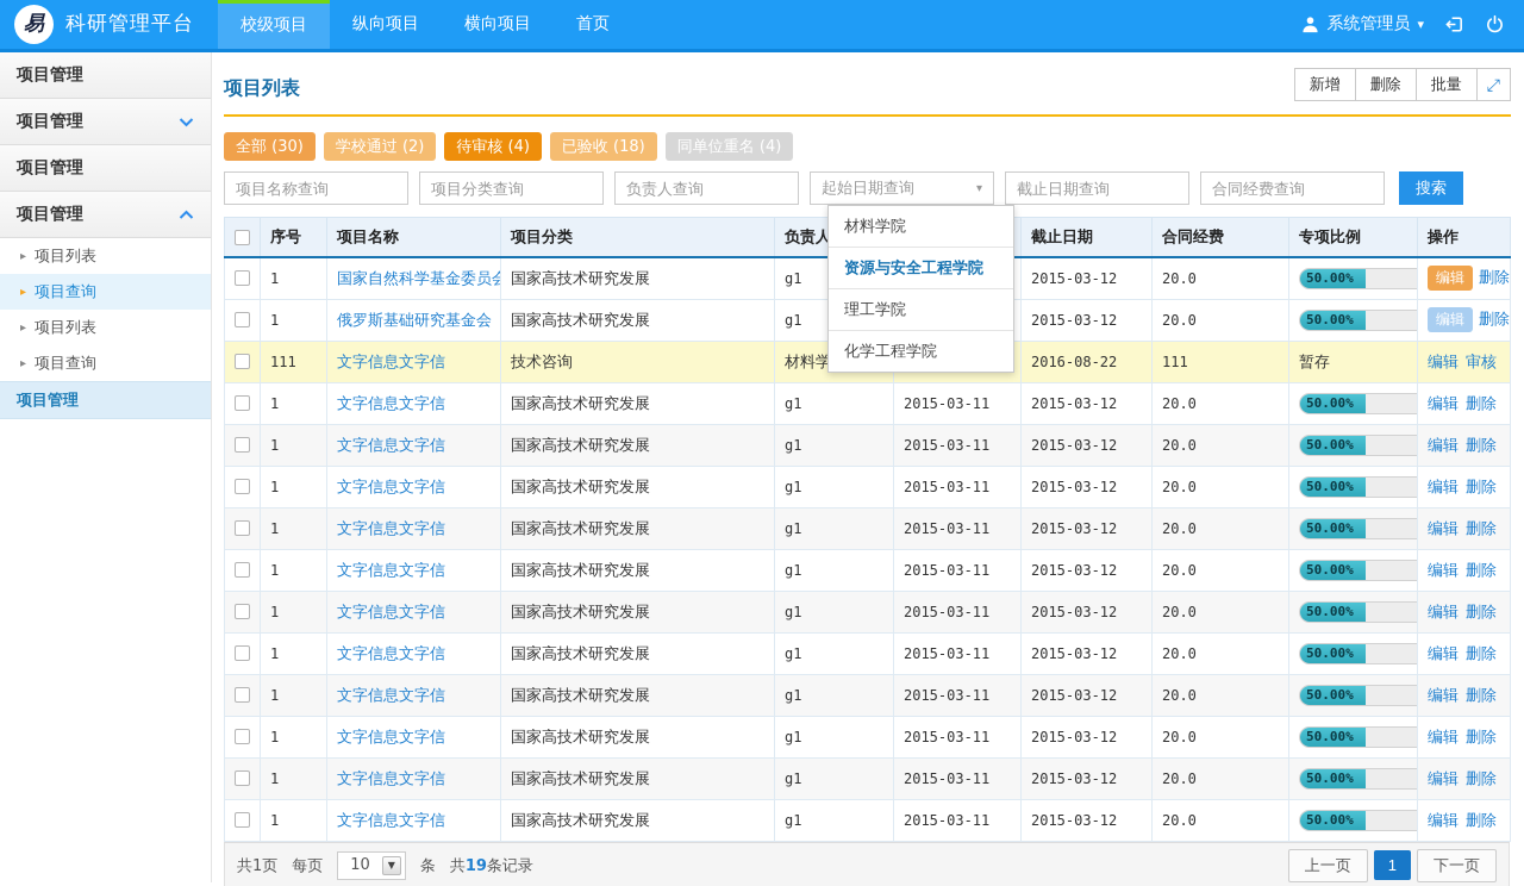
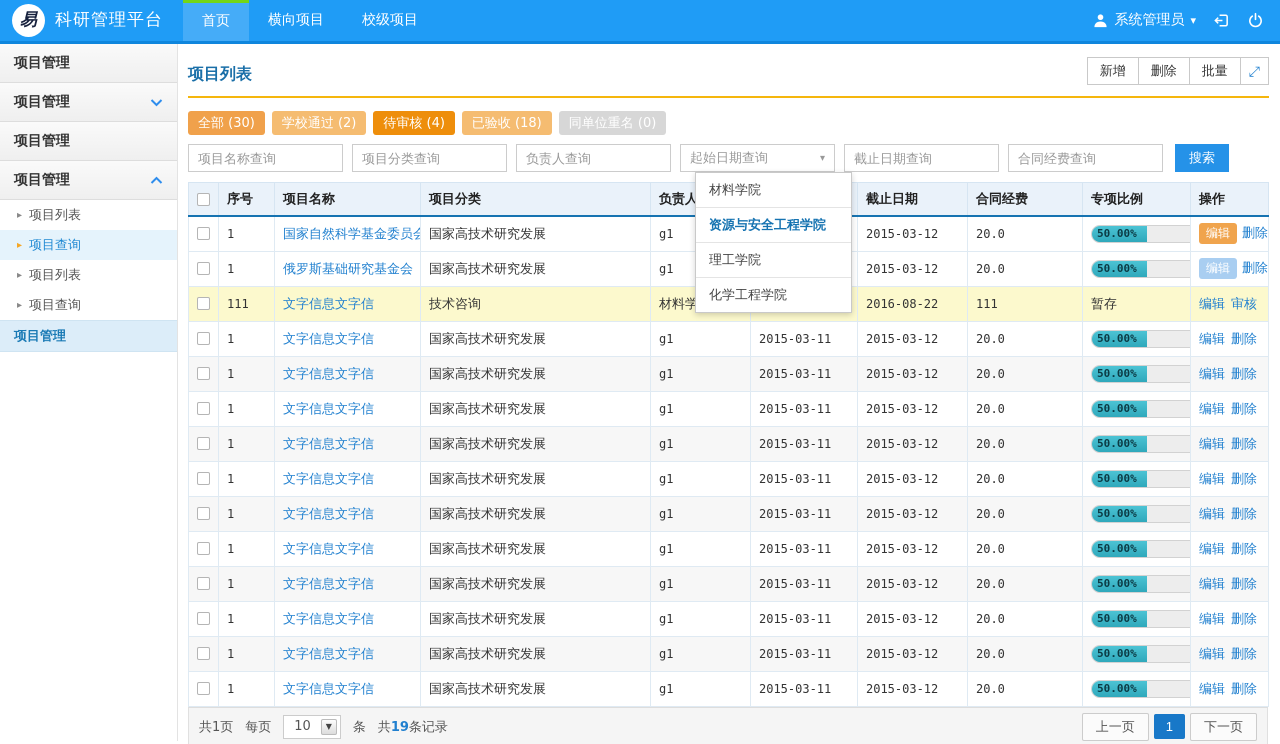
  易
  科研管理平台
- 校级项目
+ 首页
- 纵向项目
  横向项目
- 首页
+ 校级项目
  系统管理员
  ▾
  项目管理
  项目管理
  项目管理
  项目管理
  ▸
  项目列表
  ▸
  项目查询
  ▸
  项目列表
  ▸
  项目查询
  项目管理
  项目列表
  新增
  删除
  批量
  ⤢
  全部 (30)
  学校通过 (2)
  待审核 (4)
  已验收 (18)
- 同单位重名 (4)
+ 同单位重名 (0)
  项目名称查询
  项目分类查询
  负责人查询
  起始日期查询
  ▾
  截止日期查询
  合同经费查询
  搜索
  材料学院
  资源与安全工程学院
  理工学院
  化学工程学院
  	序号	项目名称	项目分类	负责人		截止日期	合同经费	专项比例	操作
  	1	国家自然科学基金委员会	国家高技术研究发展	g1		2015-03-12	20.0	50.00%	编辑 删除
  	1	俄罗斯基础研究基金会	国家高技术研究发展	g1		2015-03-12	20.0	50.00%	编辑 删除
  	111	文字信息文字信	技术咨询	材料学		2016-08-22	111	暂存	编辑 审核
  	1	文字信息文字信	国家高技术研究发展	g1	2015-03-11	2015-03-12	20.0	50.00%	编辑 删除
  	1	文字信息文字信	国家高技术研究发展	g1	2015-03-11	2015-03-12	20.0	50.00%	编辑 删除
  	1	文字信息文字信	国家高技术研究发展	g1	2015-03-11	2015-03-12	20.0	50.00%	编辑 删除
  	1	文字信息文字信	国家高技术研究发展	g1	2015-03-11	2015-03-12	20.0	50.00%	编辑 删除
  	1	文字信息文字信	国家高技术研究发展	g1	2015-03-11	2015-03-12	20.0	50.00%	编辑 删除
  	1	文字信息文字信	国家高技术研究发展	g1	2015-03-11	2015-03-12	20.0	50.00%	编辑 删除
  	1	文字信息文字信	国家高技术研究发展	g1	2015-03-11	2015-03-12	20.0	50.00%	编辑 删除
  	1	文字信息文字信	国家高技术研究发展	g1	2015-03-11	2015-03-12	20.0	50.00%	编辑 删除
  	1	文字信息文字信	国家高技术研究发展	g1	2015-03-11	2015-03-12	20.0	50.00%	编辑 删除
  	1	文字信息文字信	国家高技术研究发展	g1	2015-03-11	2015-03-12	20.0	50.00%	编辑 删除
  	1	文字信息文字信	国家高技术研究发展	g1	2015-03-11	2015-03-12	20.0	50.00%	编辑 删除
  共1页
  每页
  10
  ▼
  条
  共19条记录
  上一页
  1
  下一页
